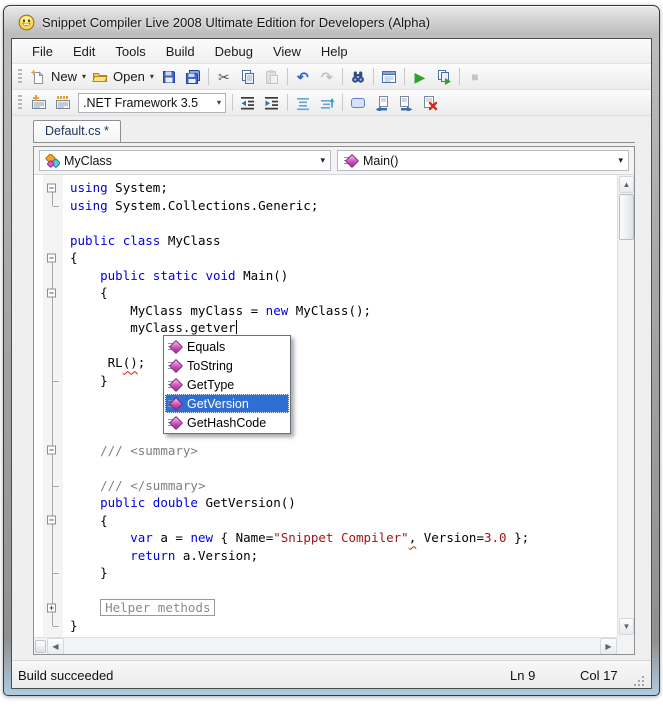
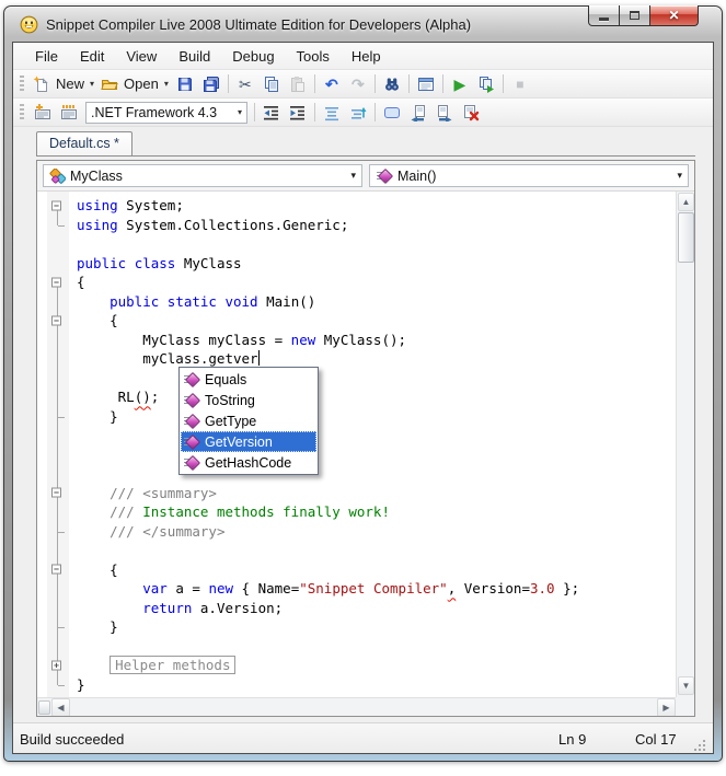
  Snippet Compiler Live 2008 Ultimate Edition for Developers (Alpha)
+ ✕
  File
  Edit
- Tools
+ View
  Build
  Debug
- View
+ Tools
  Help
  New
  ▾
  Open
  ▾
  ✂
  ↶
  ↷
  ▶
  ■
- .NET Framework 3.5
+ .NET Framework 4.3
  ▾
  Default.cs *
  MyClass
  ▾
  Main()
  ▾
  −
  using System;
  using System.Collections.Generic;
  public class MyClass
  −
  {
  public static void Main()
  −
  {
  MyClass myClass = new MyClass();
  myClass.getver
  RL();
  }
  −
  /// <summary>
+ /// Instance methods finally work!
  /// </summary>
- public double GetVersion()
  −
  {
  var a = new { Name="Snippet Compiler", Version=3.0 };
  return a.Version;
  }
  +
  Helper methods
  }
  Equals
  ToString
  GetType
  GetVersion
  GetHashCode
  ▲
  ▼
  ◀
  ▶
  Build succeeded
  Ln 9
  Col 17
